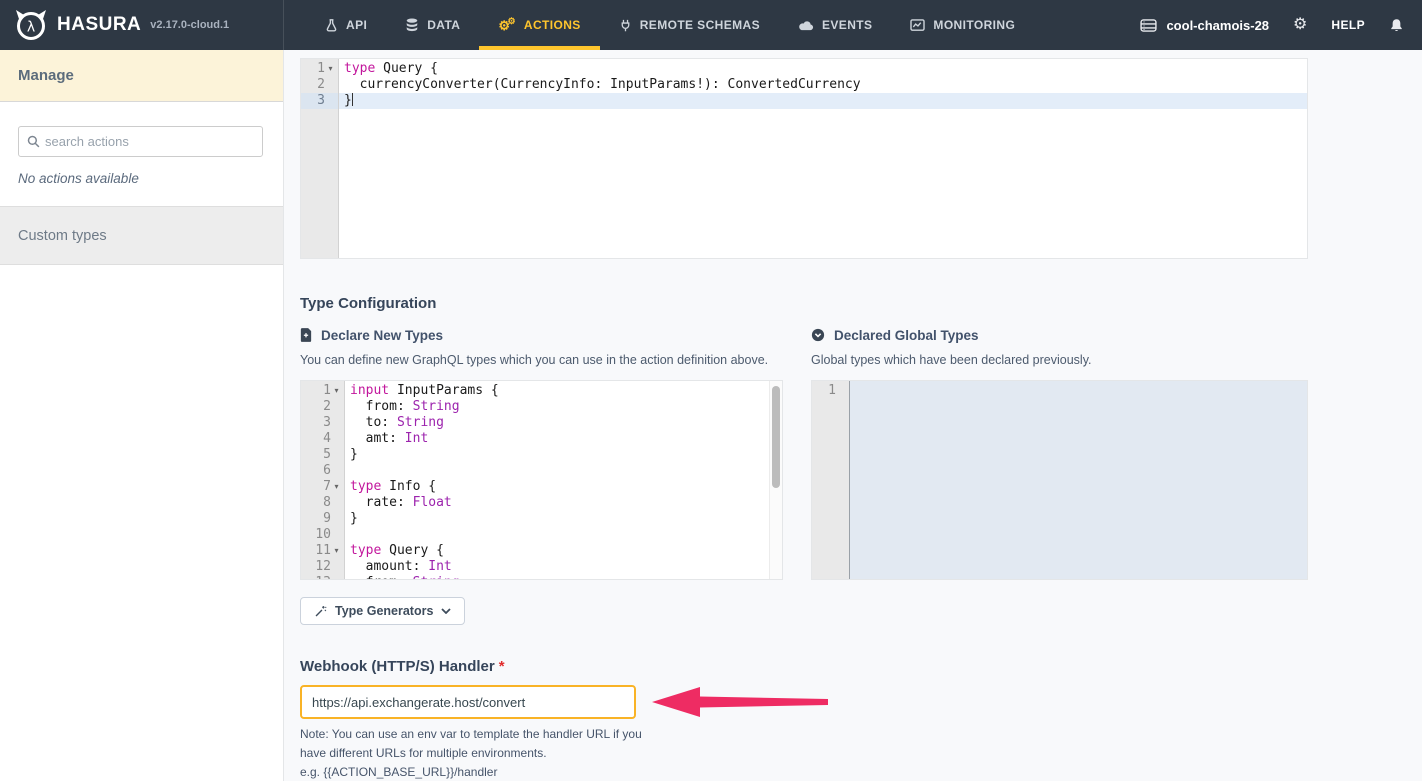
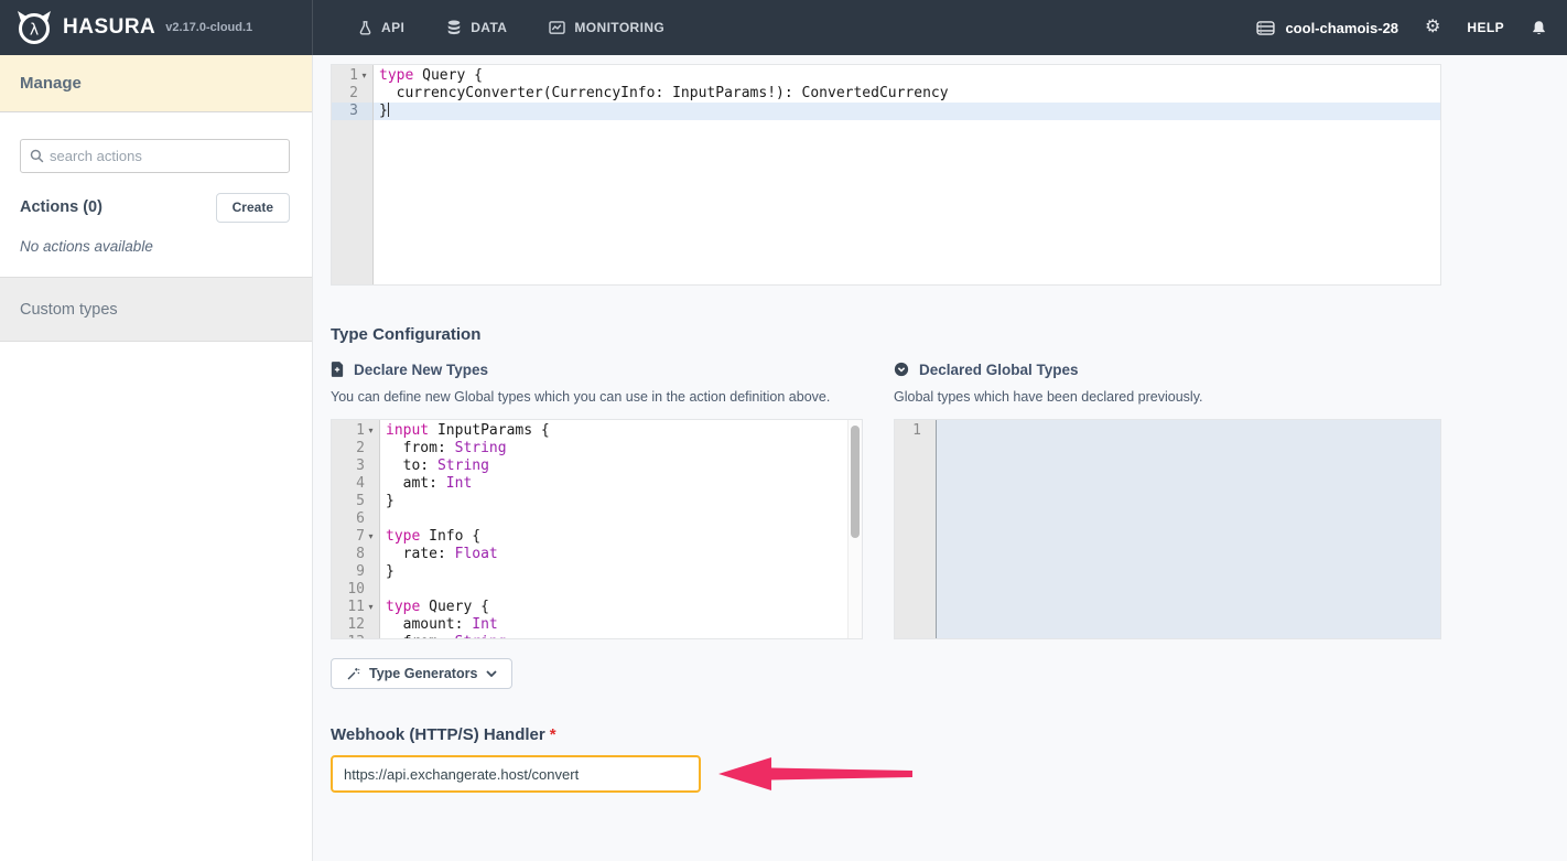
  λ
  HASURA
  v2.17.0-cloud.1
  API
  DATA
- ⚙⚙
- ACTIONS
- REMOTE SCHEMAS
- EVENTS
  MONITORING
  cool-chamois-28
  ⚙
  HELP
  Manage
  search actions
+ Actions (0)
+ Create
  No actions available
  Custom types
  1
  ▾
  2
  3
  type Query {
  currencyConverter(CurrencyInfo: InputParams!): ConvertedCurrency
  }
  Type Configuration
  Declare New Types
- You can define new GraphQL types which you can use in the action definition above.
+ You can define new Global types which you can use in the action definition above.
  1
  ▾
  2
  3
  4
  5
  6
  7
  ▾
  8
  9
  10
  11
  ▾
  12
  input InputParams {
  from: String
  to: String
  amt: Int
  }
  type Info {
  rate: Float
  }
  type Query {
  amount: Int
  Declared Global Types
  Global types which have been declared previously.
  1
  Type Generators
  Webhook (HTTP/S) Handler *
  https://api.exchangerate.host/convert
- Note: You can use an env var to template the handler URL if you
- have different URLs for multiple environments.
- e.g. {{ACTION_BASE_URL}}/handler
